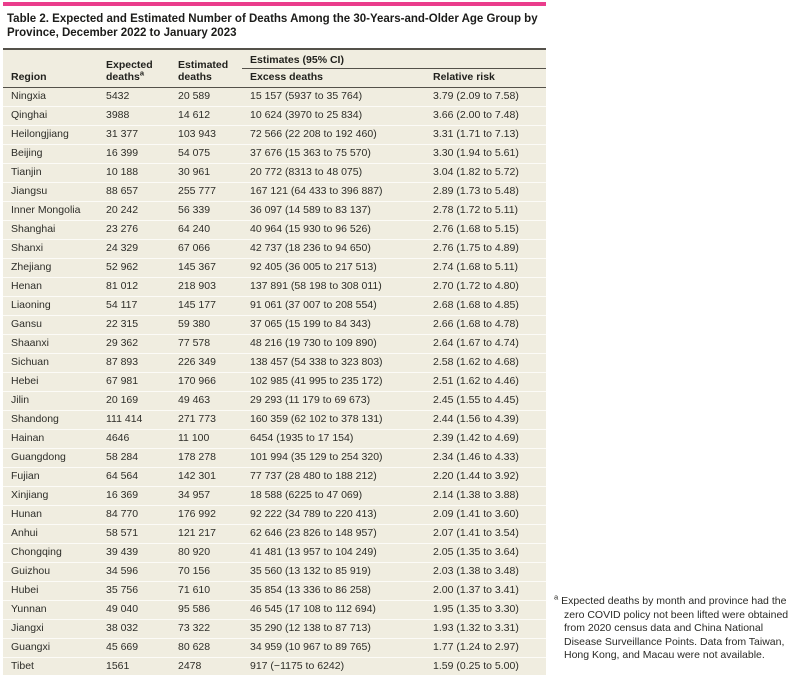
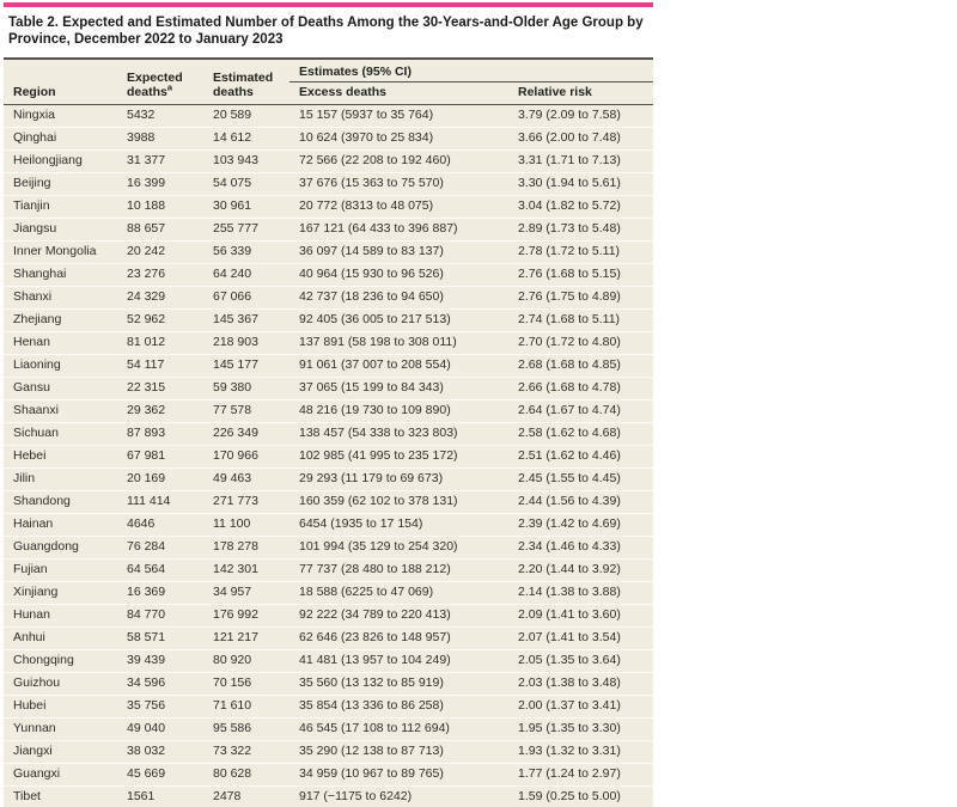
  Table 2. Expected and Estimated Number of Deaths Among the 30-Years-and-Older Age Group by Province, December 2022 to January 2023
  Region	Expected deathsa	Estimated deaths	Estimates (95% CI)
  Excess deaths	Relative risk
  Ningxia	5432	20 589	15 157 (5937 to 35 764)	3.79 (2.09 to 7.58)
  Qinghai	3988	14 612	10 624 (3970 to 25 834)	3.66 (2.00 to 7.48)
  Heilongjiang	31 377	103 943	72 566 (22 208 to 192 460)	3.31 (1.71 to 7.13)
  Beijing	16 399	54 075	37 676 (15 363 to 75 570)	3.30 (1.94 to 5.61)
  Tianjin	10 188	30 961	20 772 (8313 to 48 075)	3.04 (1.82 to 5.72)
  Jiangsu	88 657	255 777	167 121 (64 433 to 396 887)	2.89 (1.73 to 5.48)
  Inner Mongolia	20 242	56 339	36 097 (14 589 to 83 137)	2.78 (1.72 to 5.11)
  Shanghai	23 276	64 240	40 964 (15 930 to 96 526)	2.76 (1.68 to 5.15)
  Shanxi	24 329	67 066	42 737 (18 236 to 94 650)	2.76 (1.75 to 4.89)
  Zhejiang	52 962	145 367	92 405 (36 005 to 217 513)	2.74 (1.68 to 5.11)
  Henan	81 012	218 903	137 891 (58 198 to 308 011)	2.70 (1.72 to 4.80)
  Liaoning	54 117	145 177	91 061 (37 007 to 208 554)	2.68 (1.68 to 4.85)
  Gansu	22 315	59 380	37 065 (15 199 to 84 343)	2.66 (1.68 to 4.78)
  Shaanxi	29 362	77 578	48 216 (19 730 to 109 890)	2.64 (1.67 to 4.74)
  Sichuan	87 893	226 349	138 457 (54 338 to 323 803)	2.58 (1.62 to 4.68)
  Hebei	67 981	170 966	102 985 (41 995 to 235 172)	2.51 (1.62 to 4.46)
  Jilin	20 169	49 463	29 293 (11 179 to 69 673)	2.45 (1.55 to 4.45)
  Shandong	111 414	271 773	160 359 (62 102 to 378 131)	2.44 (1.56 to 4.39)
  Hainan	4646	11 100	6454 (1935 to 17 154)	2.39 (1.42 to 4.69)
- Guangdong	58 284	178 278	101 994 (35 129 to 254 320)	2.34 (1.46 to 4.33)
+ Guangdong	76 284	178 278	101 994 (35 129 to 254 320)	2.34 (1.46 to 4.33)
  Fujian	64 564	142 301	77 737 (28 480 to 188 212)	2.20 (1.44 to 3.92)
  Xinjiang	16 369	34 957	18 588 (6225 to 47 069)	2.14 (1.38 to 3.88)
  Hunan	84 770	176 992	92 222 (34 789 to 220 413)	2.09 (1.41 to 3.60)
  Anhui	58 571	121 217	62 646 (23 826 to 148 957)	2.07 (1.41 to 3.54)
  Chongqing	39 439	80 920	41 481 (13 957 to 104 249)	2.05 (1.35 to 3.64)
  Guizhou	34 596	70 156	35 560 (13 132 to 85 919)	2.03 (1.38 to 3.48)
  Hubei	35 756	71 610	35 854 (13 336 to 86 258)	2.00 (1.37 to 3.41)
  Yunnan	49 040	95 586	46 545 (17 108 to 112 694)	1.95 (1.35 to 3.30)
  Jiangxi	38 032	73 322	35 290 (12 138 to 87 713)	1.93 (1.32 to 3.31)
  Guangxi	45 669	80 628	34 959 (10 967 to 89 765)	1.77 (1.24 to 2.97)
  Tibet	1561	2478	917 (−1175 to 6242)	1.59 (0.25 to 5.00)
- a Expected deaths by month and province had the zero COVID policy not been lifted were obtained from 2020 census data and China National Disease Surveillance Points. Data from Taiwan, Hong Kong, and Macau were not available.
